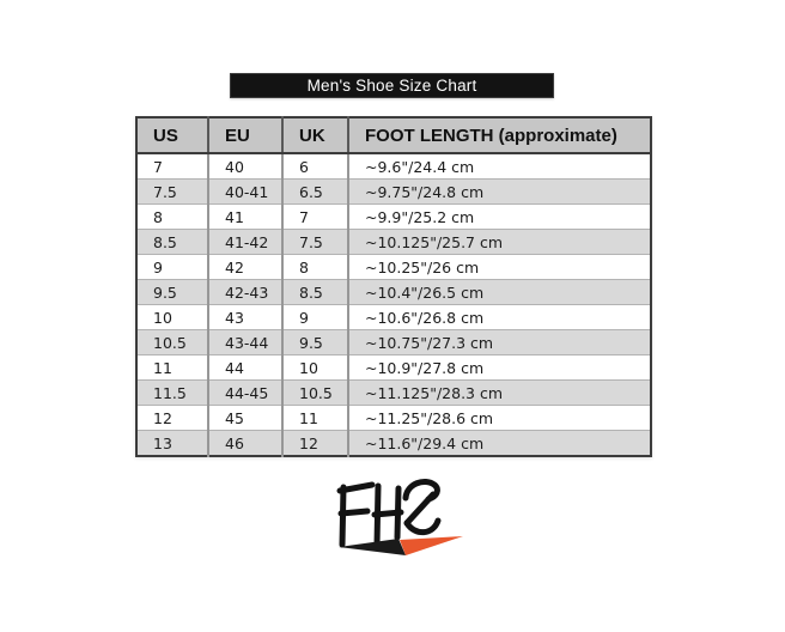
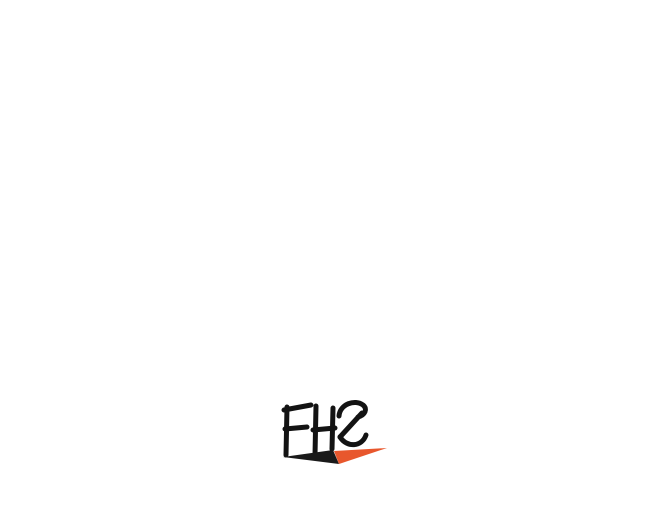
- Men's Shoe Size Chart
- US	EU	UK	FOOT LENGTH (approximate)
- 7	40	6	~9.6"/24.4 cm
- 7.5	40-41	6.5	~9.75"/24.8 cm
- 8	41	7	~9.9"/25.2 cm
- 8.5	41-42	7.5	~10.125"/25.7 cm
- 9	42	8	~10.25"/26 cm
- 9.5	42-43	8.5	~10.4"/26.5 cm
- 10	43	9	~10.6"/26.8 cm
- 10.5	43-44	9.5	~10.75"/27.3 cm
- 11	44	10	~10.9"/27.8 cm
- 11.5	44-45	10.5	~11.125"/28.3 cm
- 12	45	11	~11.25"/28.6 cm
- 13	46	12	~11.6"/29.4 cm
